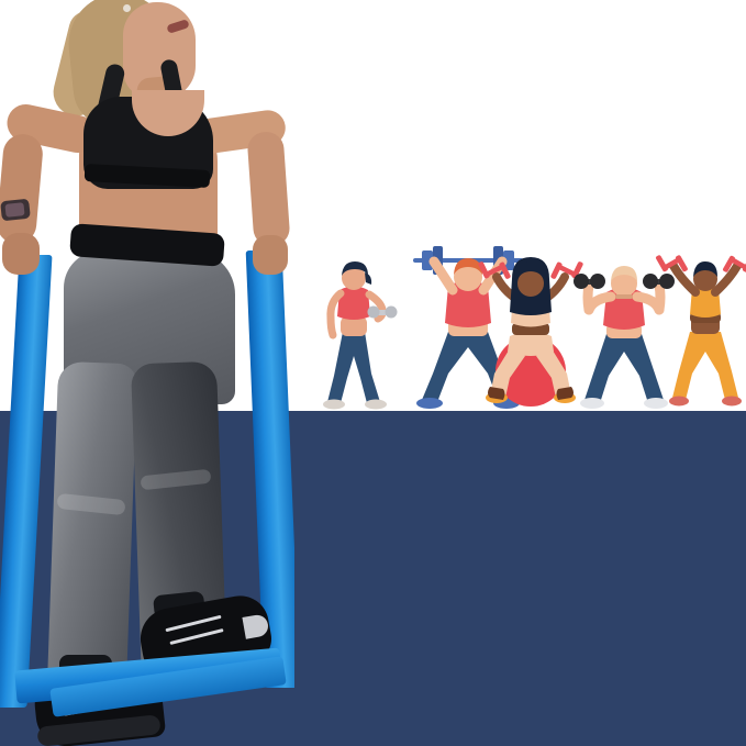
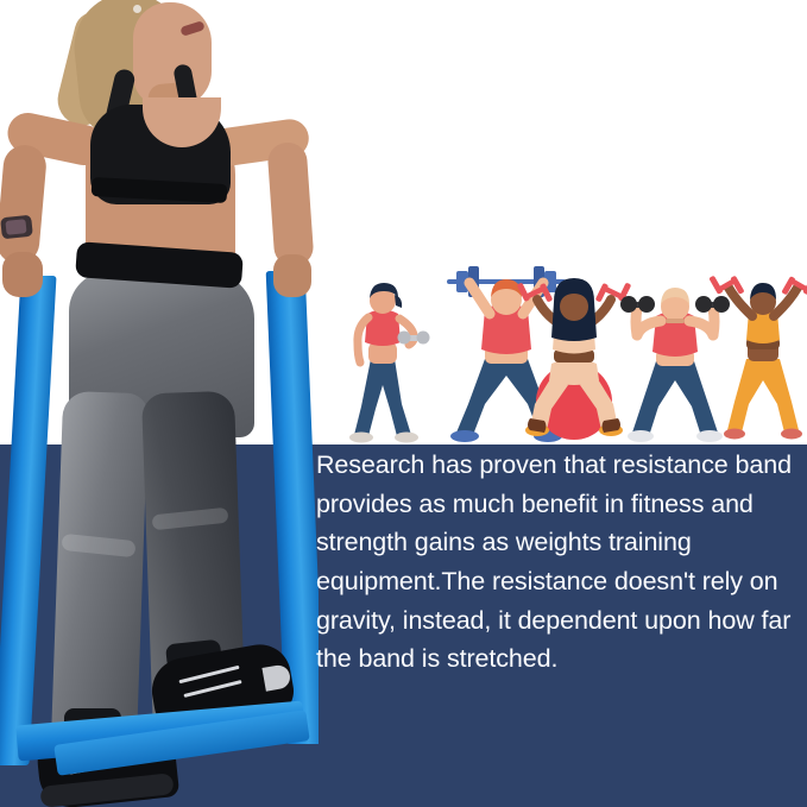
+ Research has proven that resistance band provides as much benefit in fitness and strength gains as weights training equipment.The resistance doesn't rely on gravity, instead, it dependent upon how far the band is stretched.
